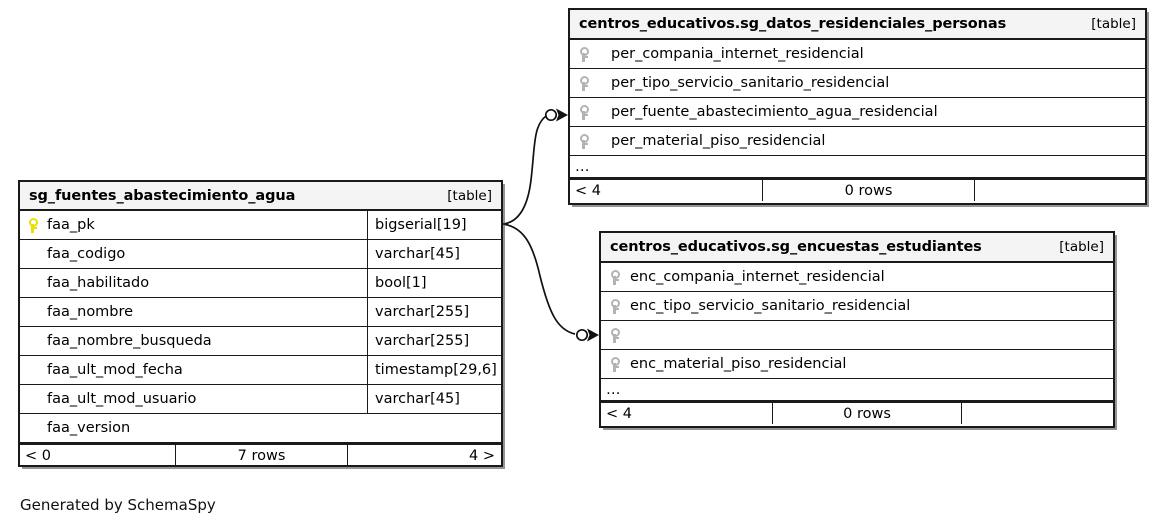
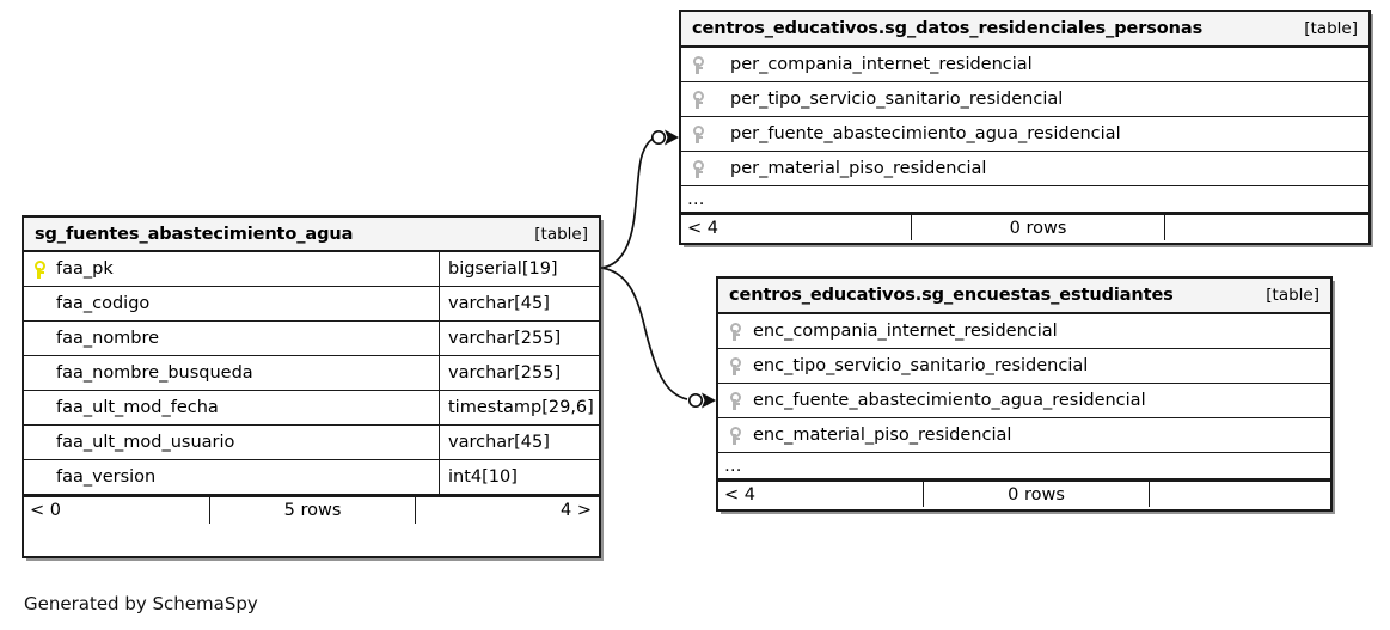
  sg_fuentes_abastecimiento_agua
  [table]
  faa_pk
  bigserial[19]
  faa_codigo
  varchar[45]
- faa_habilitado
- bool[1]
  faa_nombre
  varchar[255]
  faa_nombre_busqueda
  varchar[255]
  faa_ult_mod_fecha
  timestamp[29,6]
  faa_ult_mod_usuario
  varchar[45]
  faa_version
+ int4[10]
  < 0
- 7 rows
+ 5 rows
  4 >
  centros_educativos.sg_datos_residenciales_personas
  [table]
  per_compania_internet_residencial
  per_tipo_servicio_sanitario_residencial
  per_fuente_abastecimiento_agua_residencial
  per_material_piso_residencial
  …
  < 4
  0 rows
  centros_educativos.sg_encuestas_estudiantes
  [table]
  enc_compania_internet_residencial
  enc_tipo_servicio_sanitario_residencial
+ enc_fuente_abastecimiento_agua_residencial
  enc_material_piso_residencial
  …
  < 4
  0 rows
  Generated by SchemaSpy
